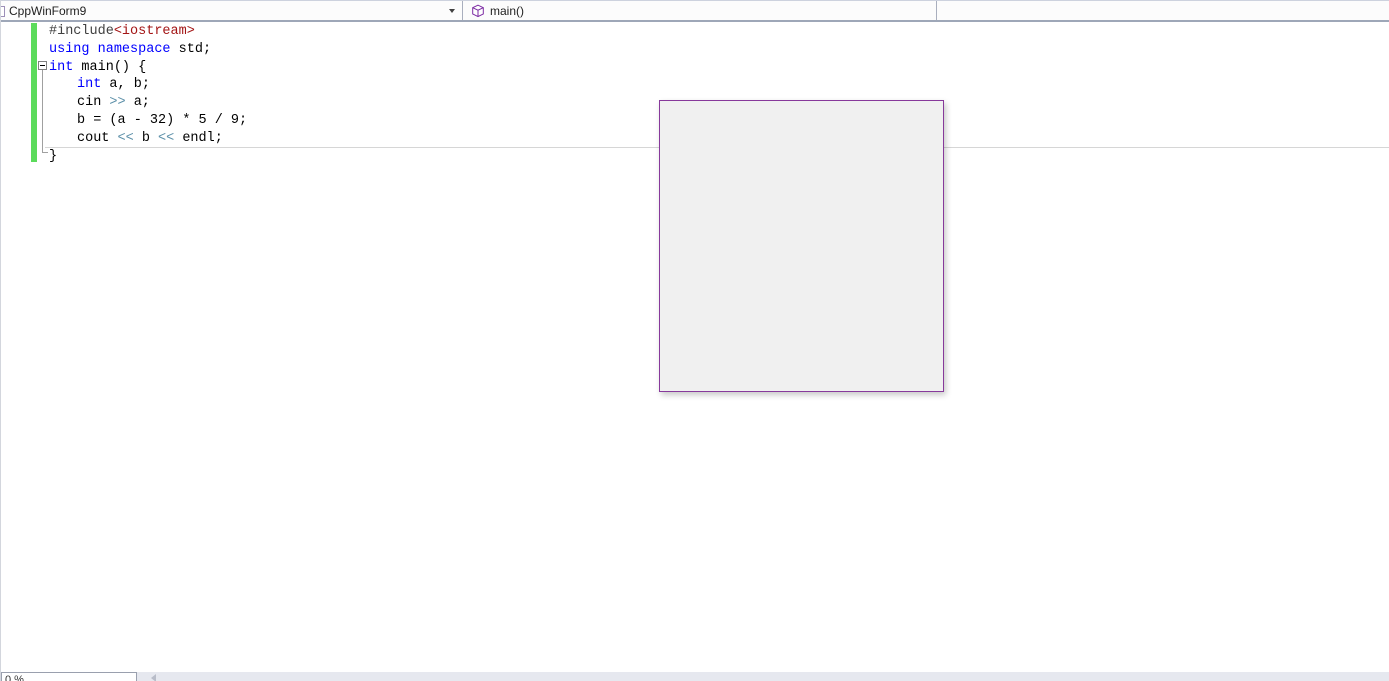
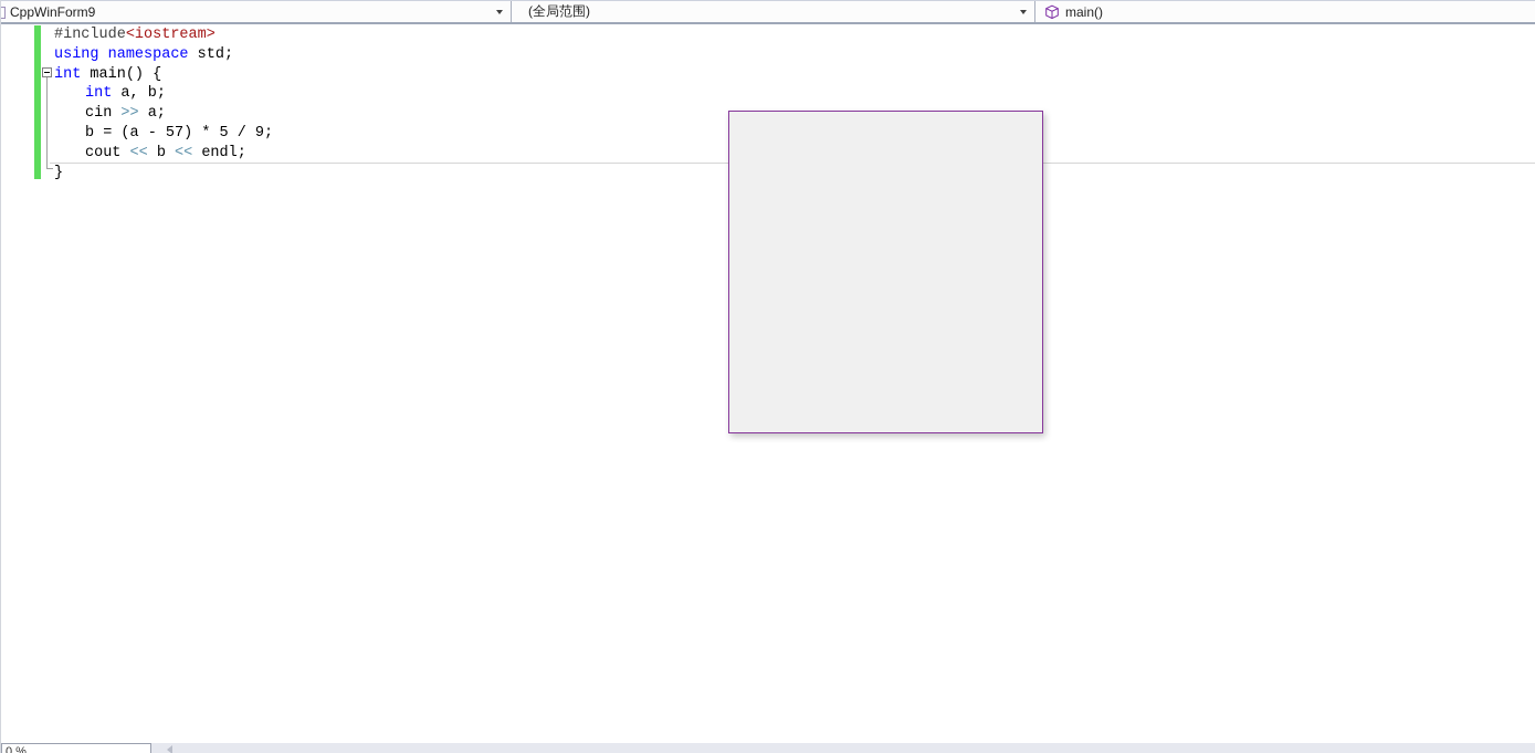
  CppWinForm9
+ (全局范围)
  main()
  #include<iostream>
  using namespace std;
  int main() {
  int a, b;
  cin >> a;
- b = (a - 32) * 5 / 9;
+ b = (a - 57) * 5 / 9;
  cout << b << endl;
  }
  0 %
